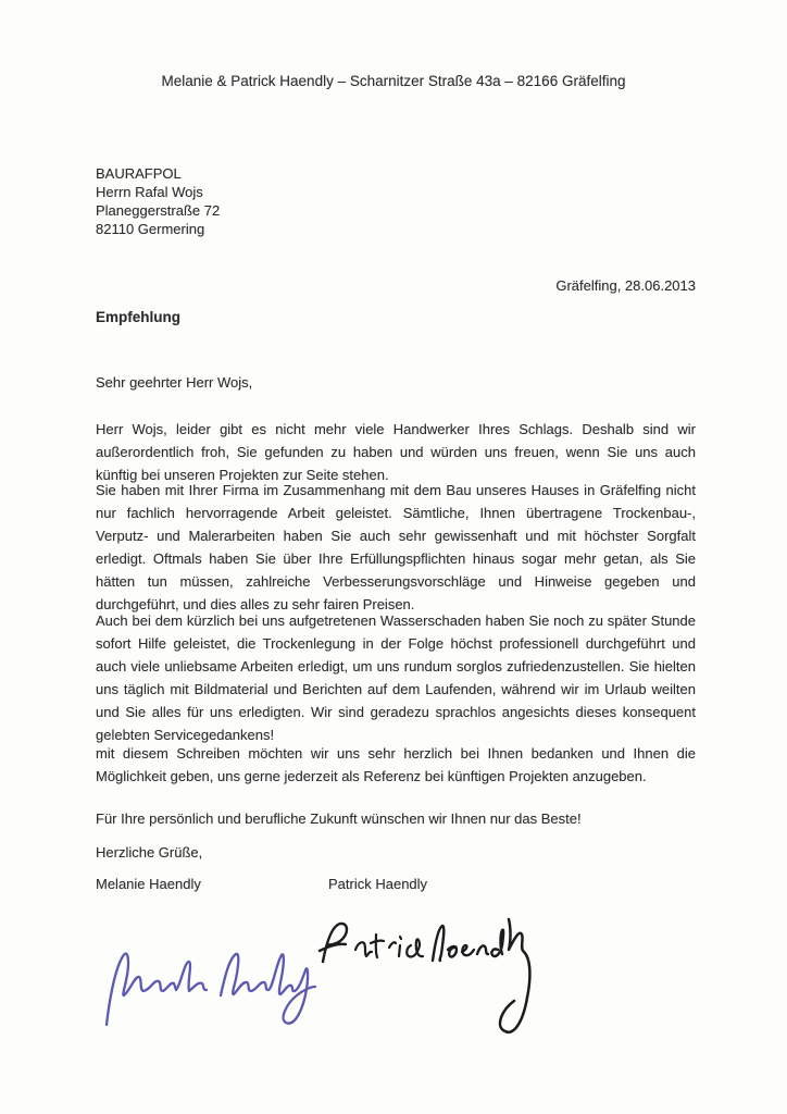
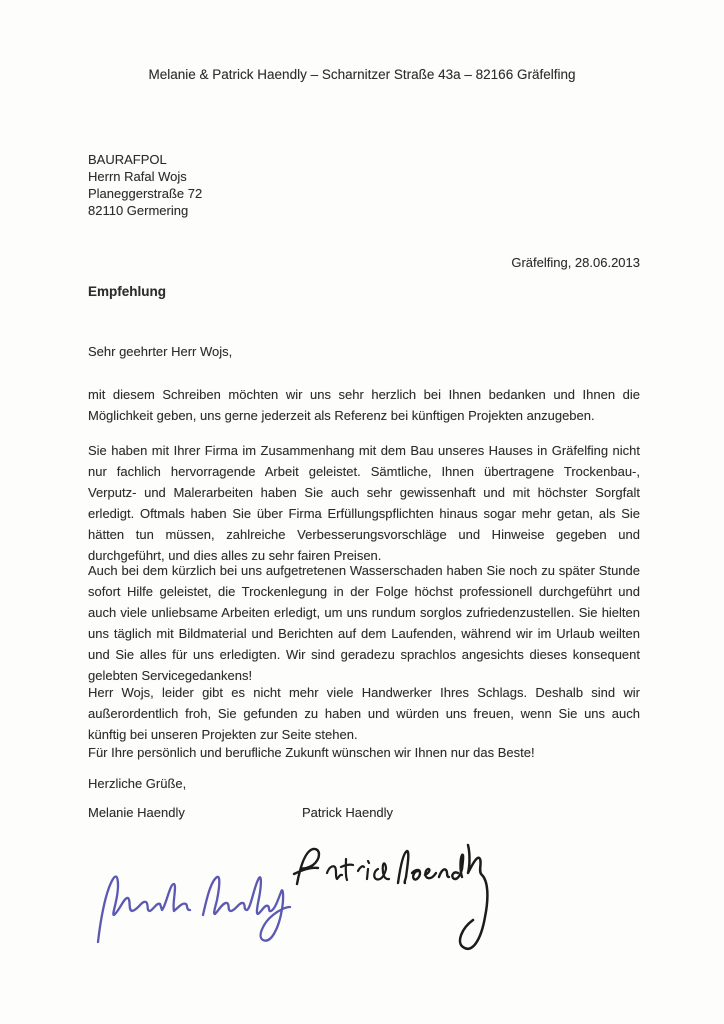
  Melanie & Patrick Haendly – Scharnitzer Straße 43a – 82166 Gräfelfing
  BAURAFPOL
  Herrn Rafal Wojs
  Planeggerstraße 72
  82110 Germering
  Gräfelfing, 28.06.2013
  Empfehlung
  Sehr geehrter Herr Wojs,
- Herr Wojs, leider gibt es nicht mehr viele Handwerker Ihres Schlags. Deshalb sind wir außerordentlich froh, Sie gefunden zu haben und würden uns freuen, wenn Sie uns auch künftig bei unseren Projekten zur Seite stehen.
+ mit diesem Schreiben möchten wir uns sehr herzlich bei Ihnen bedanken und Ihnen die Möglichkeit geben, uns gerne jederzeit als Referenz bei künftigen Projekten anzugeben.
- Sie haben mit Ihrer Firma im Zusammenhang mit dem Bau unseres Hauses in Gräfelfing nicht nur fachlich hervorragende Arbeit geleistet. Sämtliche, Ihnen übertragene Trockenbau-, Verputz- und Malerarbeiten haben Sie auch sehr gewissenhaft und mit höchster Sorgfalt erledigt. Oftmals haben Sie über Ihre Erfüllungspflichten hinaus sogar mehr getan, als Sie hätten tun müssen, zahlreiche Verbesserungsvorschläge und Hinweise gegeben und durchgeführt, und dies alles zu sehr fairen Preisen.
+ Sie haben mit Ihrer Firma im Zusammenhang mit dem Bau unseres Hauses in Gräfelfing nicht nur fachlich hervorragende Arbeit geleistet. Sämtliche, Ihnen übertragene Trockenbau-, Verputz- und Malerarbeiten haben Sie auch sehr gewissenhaft und mit höchster Sorgfalt erledigt. Oftmals haben Sie über Firma Erfüllungspflichten hinaus sogar mehr getan, als Sie hätten tun müssen, zahlreiche Verbesserungsvorschläge und Hinweise gegeben und durchgeführt, und dies alles zu sehr fairen Preisen.
  Auch bei dem kürzlich bei uns aufgetretenen Wasserschaden haben Sie noch zu später Stunde sofort Hilfe geleistet, die Trockenlegung in der Folge höchst professionell durchgeführt und auch viele unliebsame Arbeiten erledigt, um uns rundum sorglos zufriedenzustellen. Sie hielten uns täglich mit Bildmaterial und Berichten auf dem Laufenden, während wir im Urlaub weilten und Sie alles für uns erledigten. Wir sind geradezu sprachlos angesichts dieses konsequent gelebten Servicegedankens!
- mit diesem Schreiben möchten wir uns sehr herzlich bei Ihnen bedanken und Ihnen die Möglichkeit geben, uns gerne jederzeit als Referenz bei künftigen Projekten anzugeben.
+ Herr Wojs, leider gibt es nicht mehr viele Handwerker Ihres Schlags. Deshalb sind wir außerordentlich froh, Sie gefunden zu haben und würden uns freuen, wenn Sie uns auch künftig bei unseren Projekten zur Seite stehen.
  Für Ihre persönlich und berufliche Zukunft wünschen wir Ihnen nur das Beste!
  Herzliche Grüße,
  Melanie Haendly
  Patrick Haendly
